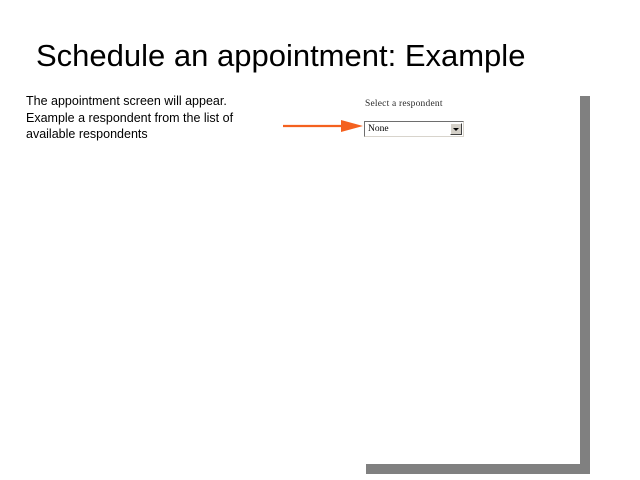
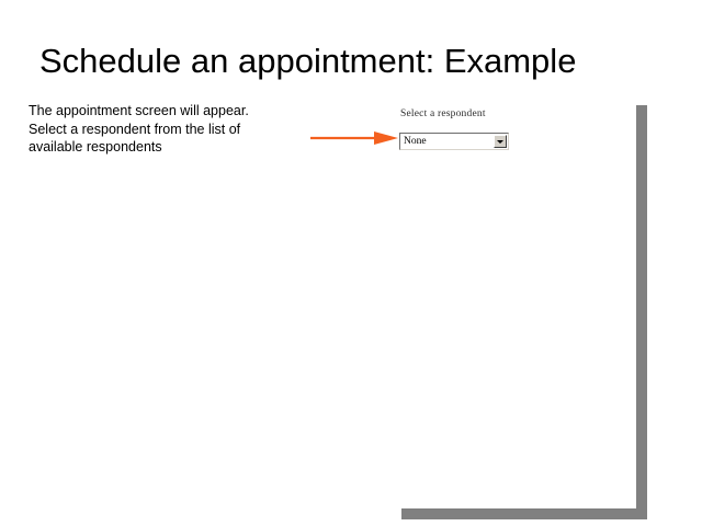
  Schedule an appointment: Example
- The appointment screen will appear. Example a respondent from the list of available respondents
+ The appointment screen will appear. Select a respondent from the list of available respondents
  Select a respondent
  None
